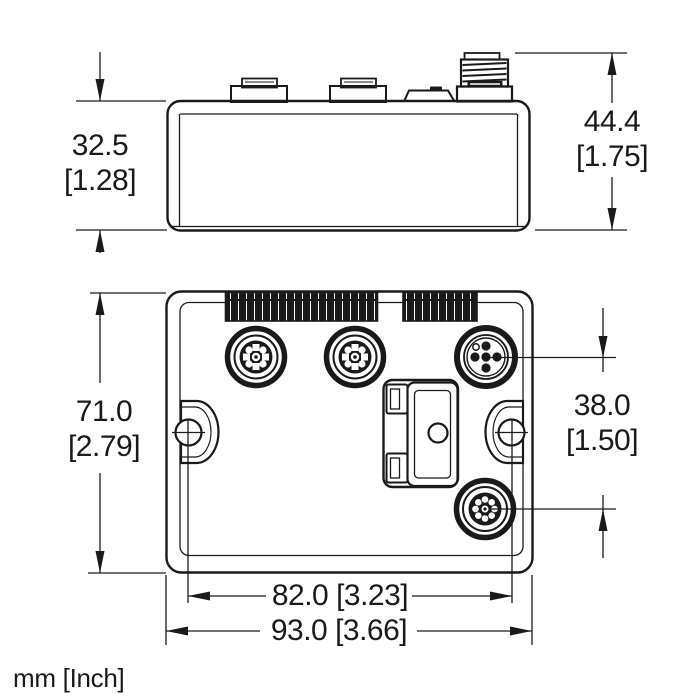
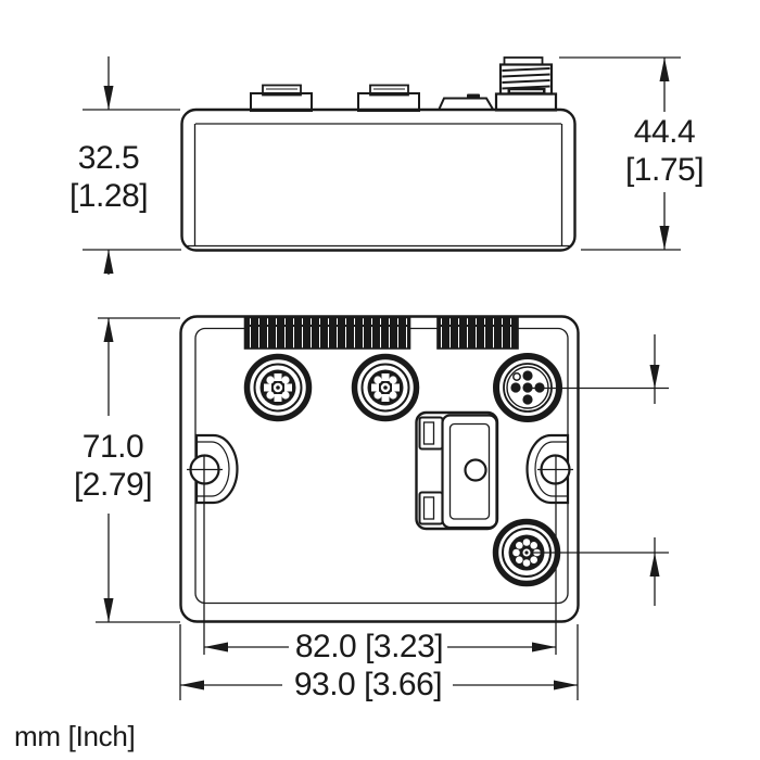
  32.5
  [1.28]
  44.4
  [1.75]
  71.0
  [2.79]
- 38.0
- [1.50]
  82.0 [3.23]
  93.0 [3.66]
  mm [Inch]
